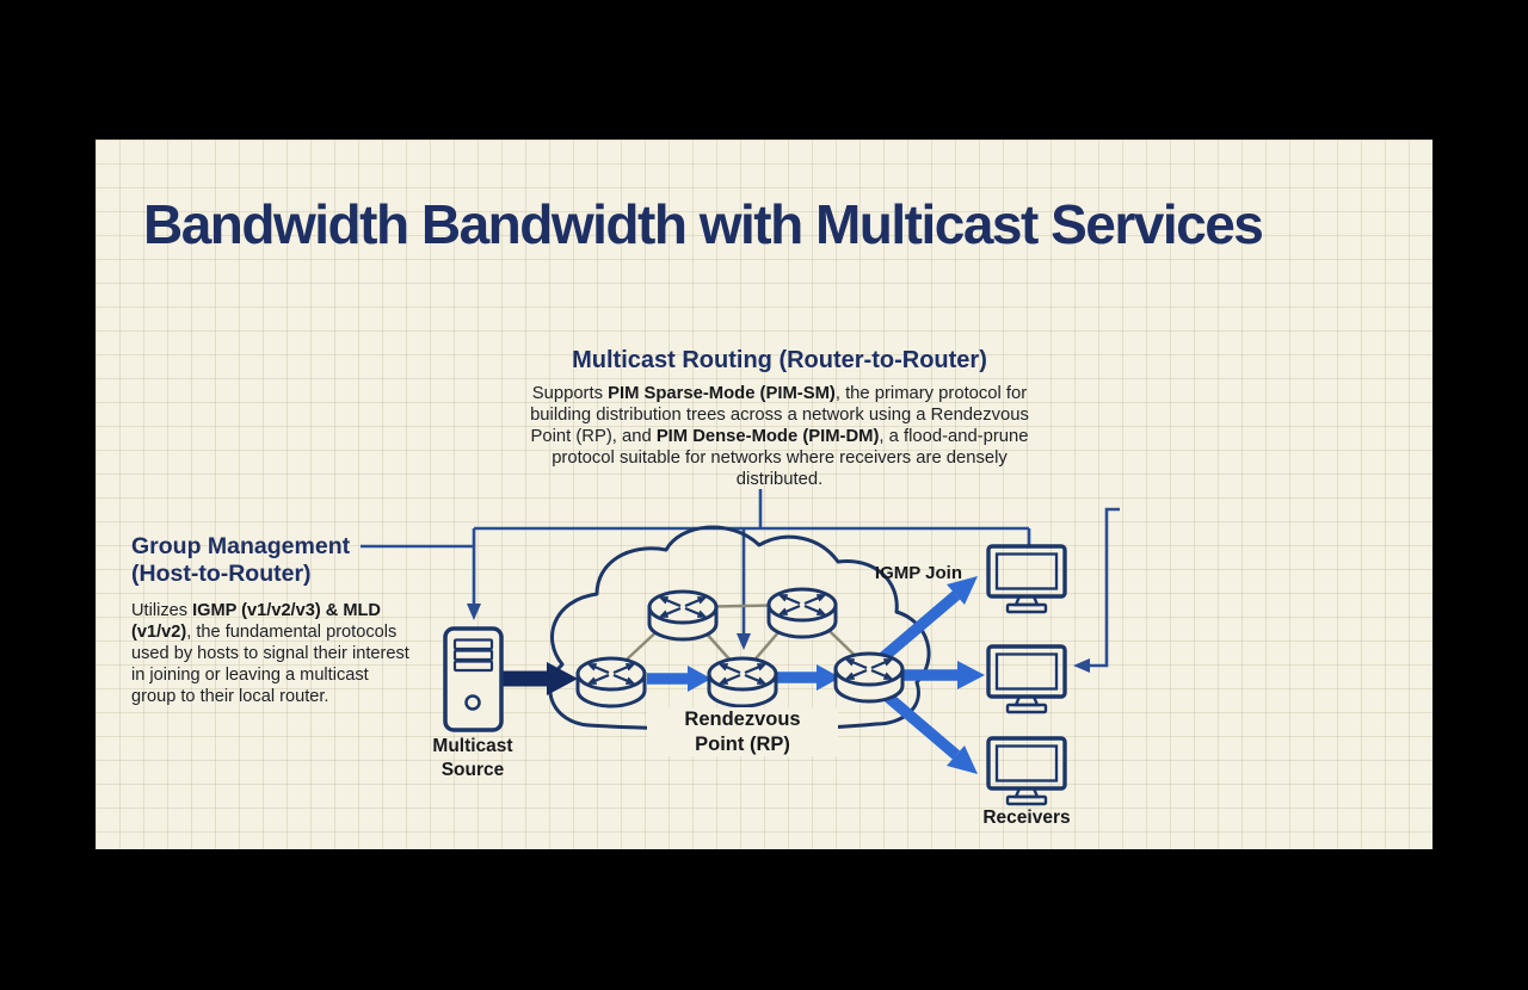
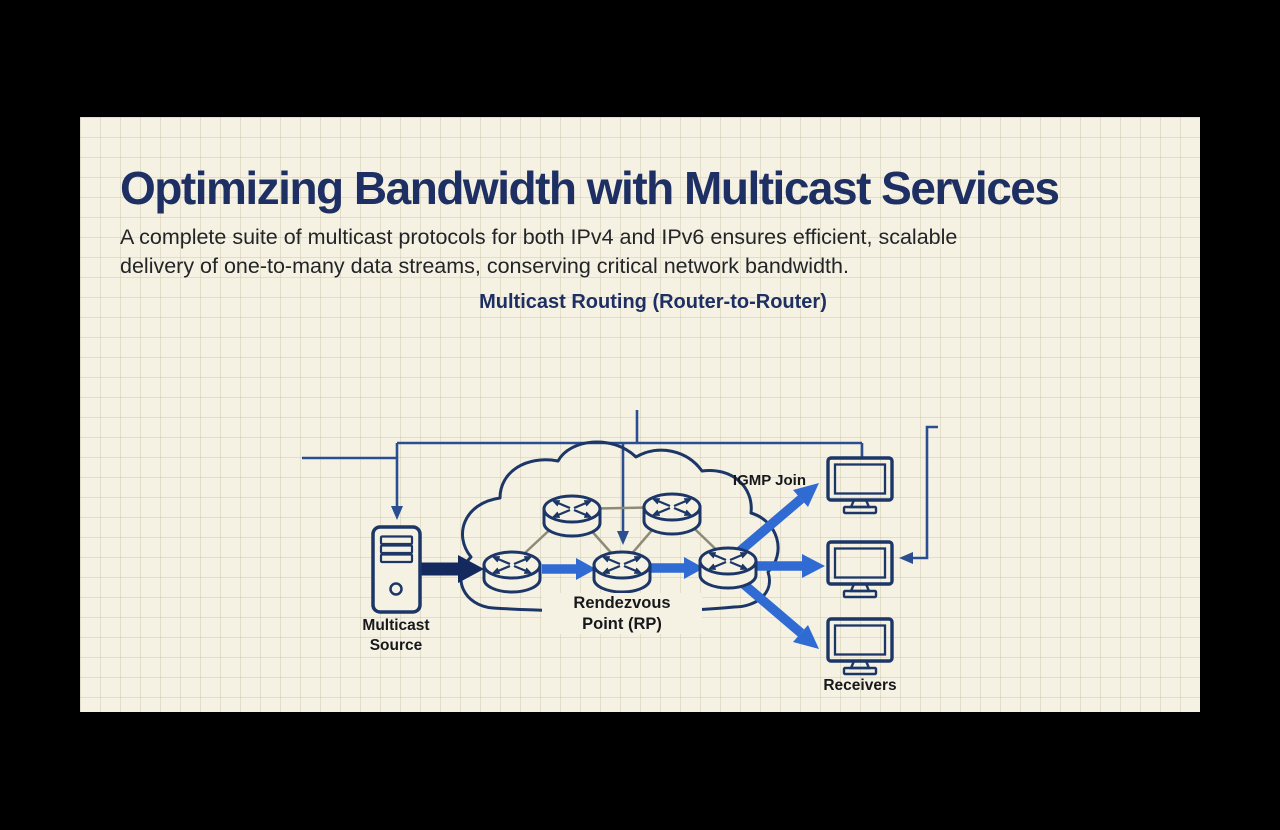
- Bandwidth Bandwidth with Multicast Services
+ Optimizing Bandwidth with Multicast Services
+ A complete suite of multicast protocols for both IPv4 and IPv6 ensures efficient, scalable
+ delivery of one-to-many data streams, conserving critical network bandwidth.
  Multicast Routing (Router-to-Router)
- Supports PIM Sparse-Mode (PIM-SM), the primary protocol for building distribution trees across a network using a Rendezvous Point (RP), and PIM Dense-Mode (PIM-DM), a flood-and-prune protocol suitable for networks where receivers are densely distributed.
- Group Management
- (Host-to-Router)
- Utilizes IGMP (v1/v2/v3) & MLD (v1/v2), the fundamental protocols used by hosts to signal their interest in joining or leaving a multicast group to their local router.
  IGMP Join
  Multicast
  Source
  Rendezvous
  Point (RP)
  Receivers
